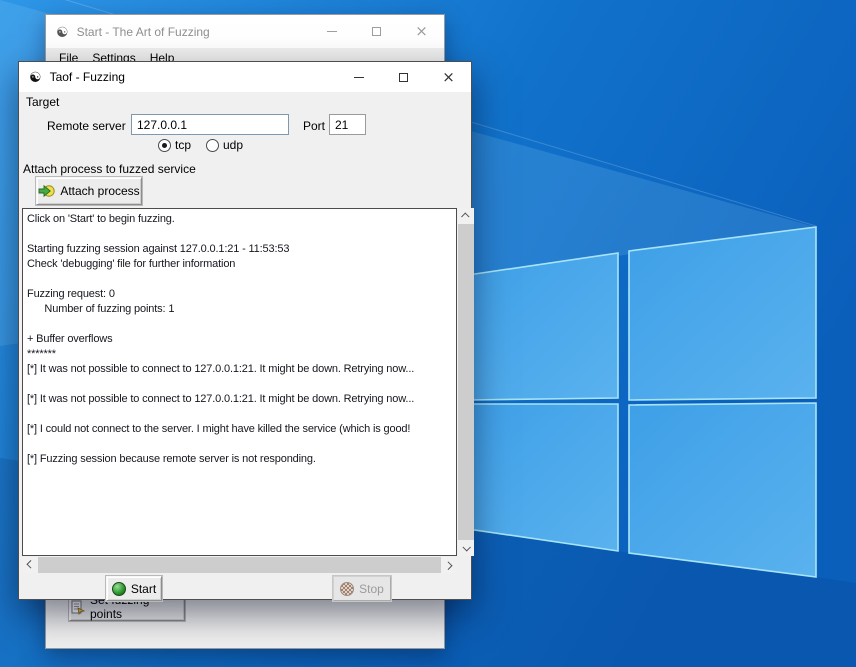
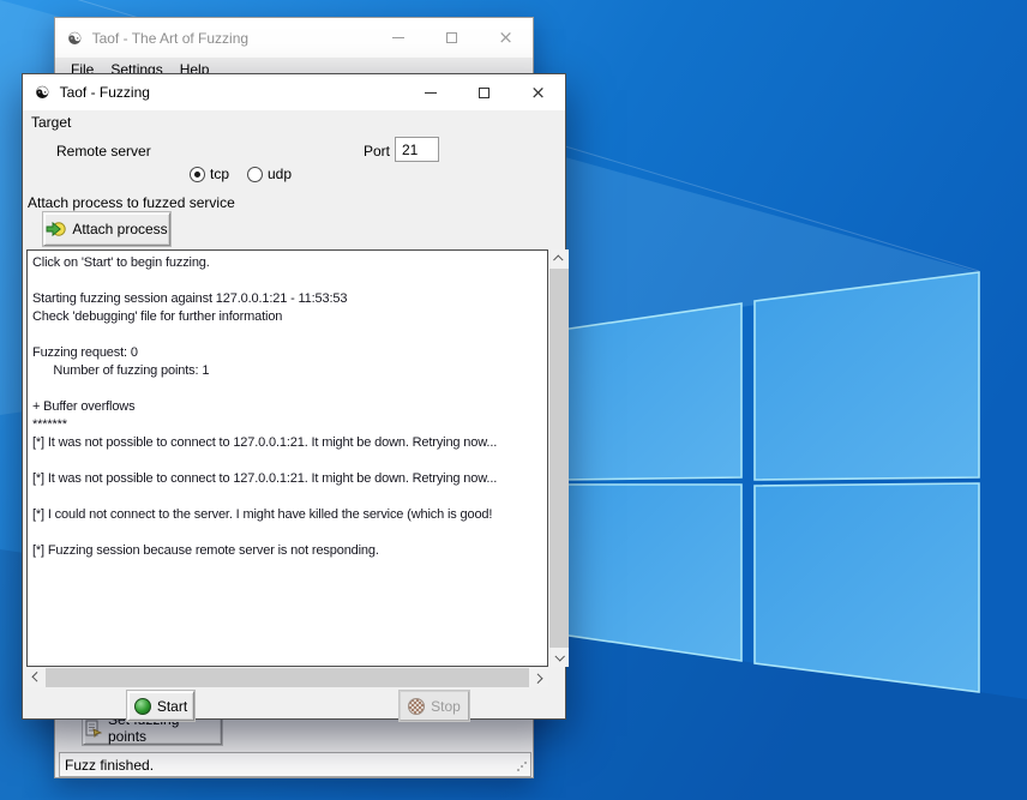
  ☯
- Start - The Art of Fuzzing
+ Taof - The Art of Fuzzing
  ×
  File
  Settings
  Help
+ Fuzz finished.
  ☯
  Taof - Fuzzing
  ×
  Target
  Remote server
- 127.0.0.1
  Port
  21
  tcp
  udp
  Attach process to fuzzed service
  Attach process
  Click on 'Start' to begin fuzzing.
  Starting fuzzing session against 127.0.0.1:21 - 11:53:53
  Check 'debugging' file for further information
  Fuzzing request: 0
  Number of fuzzing points: 1
  + Buffer overflows
  *******
  [*] It was not possible to connect to 127.0.0.1:21. It might be down. Retrying now...
  [*] It was not possible to connect to 127.0.0.1:21. It might be down. Retrying now...
  [*] I could not connect to the server. I might have killed the service (which is good!
  [*] Fuzzing session because remote server is not responding.
  Start
  Stop
